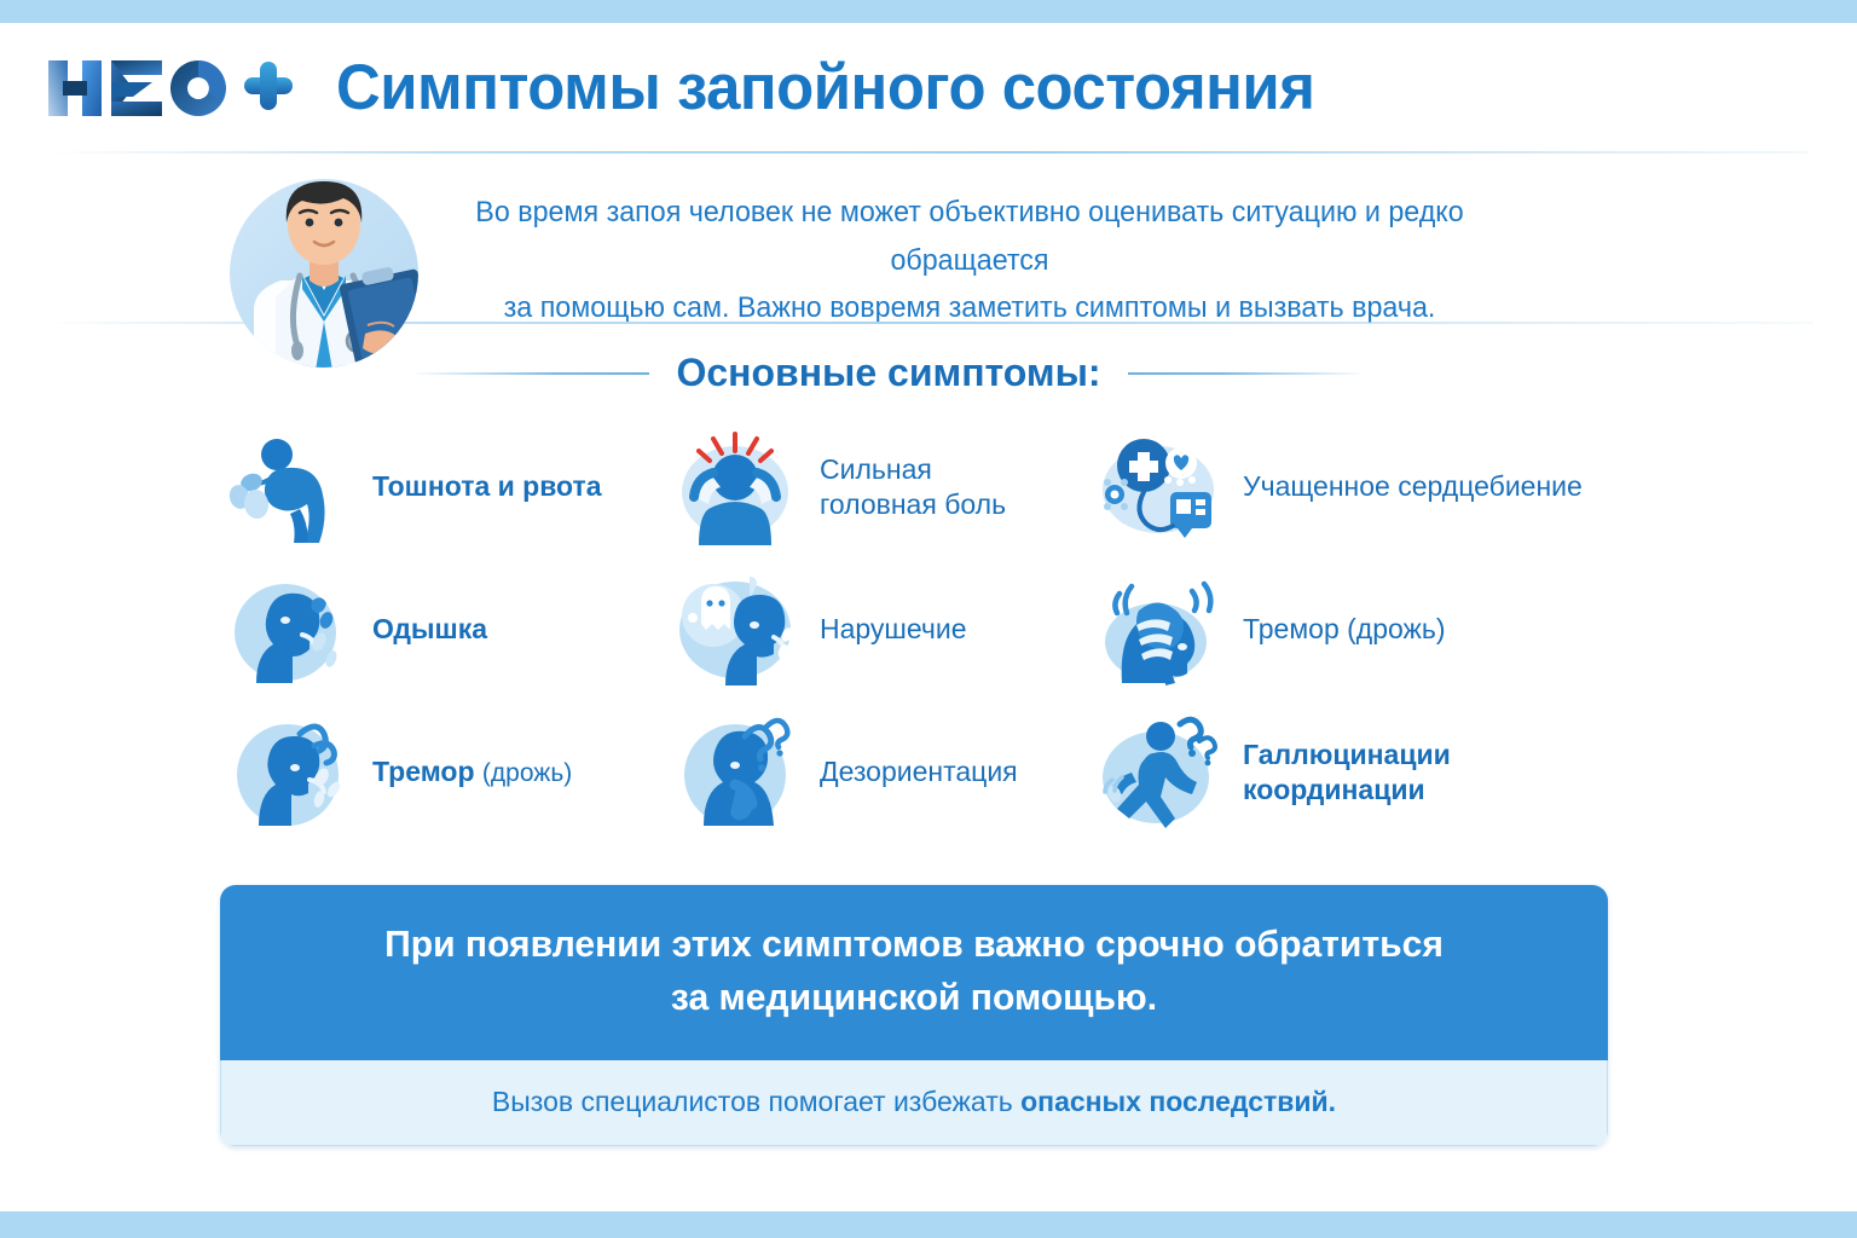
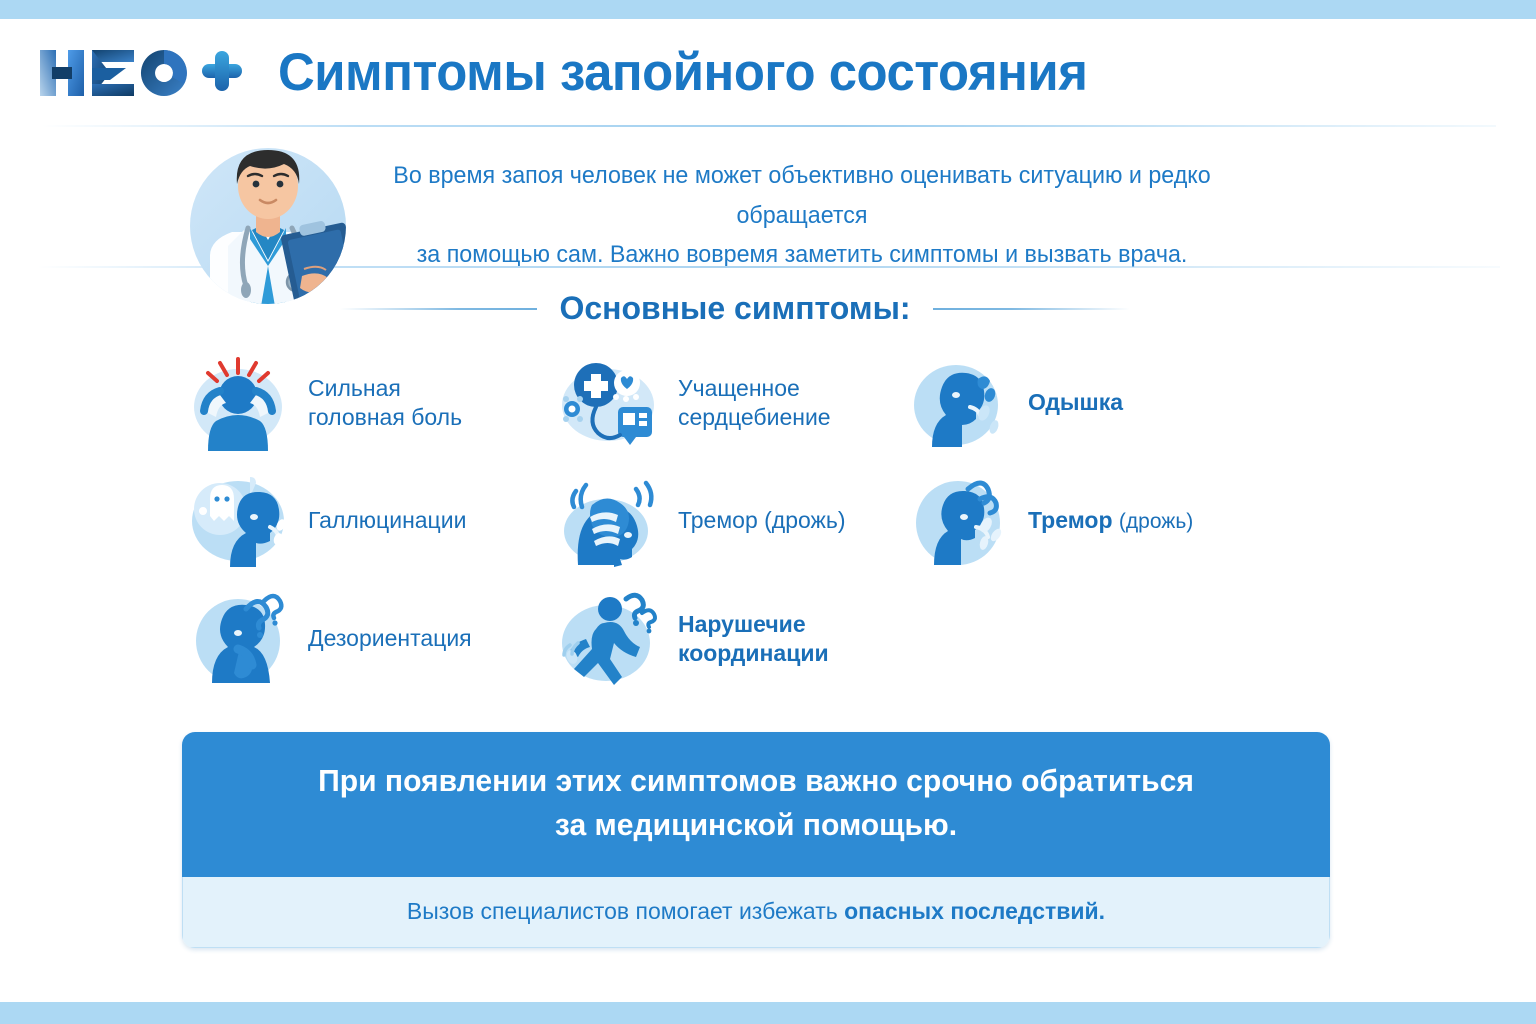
  Симптомы запойного состояния
  Во время запоя человек не может объективно оценивать ситуацию и редко обращается
  за помощью сам. Важно вовремя заметить симптомы и вызвать врача.
  Основные симптомы:
- Тошнота и рвота
  Сильная
  головная боль
  Учащенное сердцебиение
  Одышка
- Нарушечие
+ Галлюцинации
  Тремор (дрожь)
  Тремор (дрожь)
  Дезориентация
- Галлюцинации
+ Нарушечие
  координации
  При появлении этих симптомов важно срочно обратиться
  за медицинской помощью.
  Вызов специалистов помогает избежать опасных последствий.
